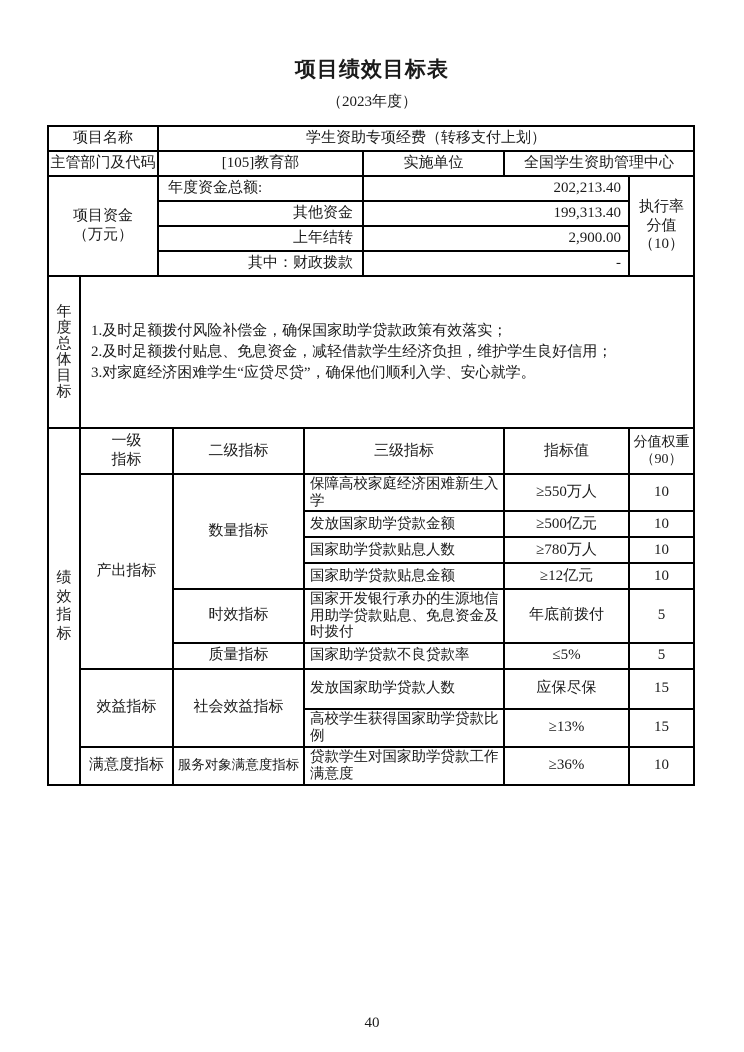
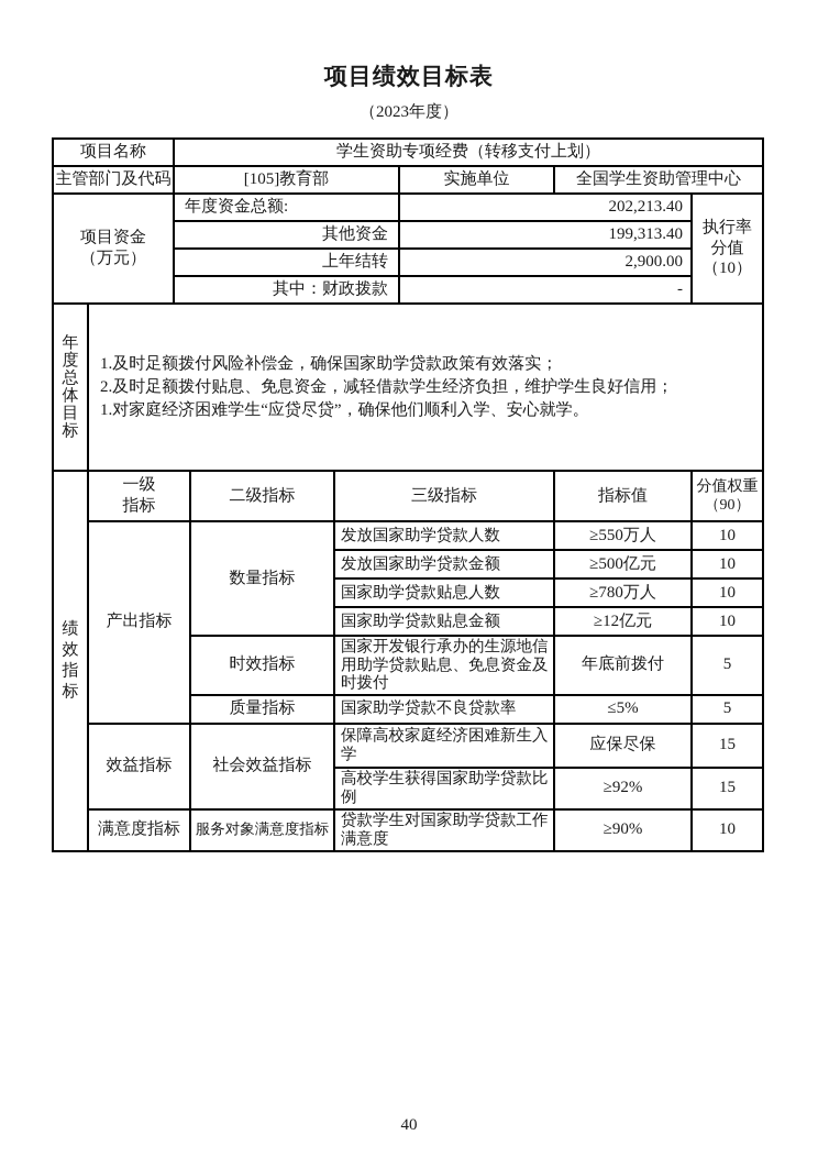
  项目绩效目标表
  （2023年度）
  项目名称	学生资助专项经费（转移支付上划）
  主管部门及代码	[105]教育部	实施单位	全国学生资助管理中心
  项目资金 （万元）	年度资金总额:	202,213.40	执行率 分值 （10）
  其他资金	199,313.40
  上年结转	2,900.00
  其中：财政拨款	-
- 年度总体目标	1.及时足额拨付风险补偿金，确保国家助学贷款政策有效落实； 2.及时足额拨付贴息、免息资金，减轻借款学生经济负担，维护学生良好信用； 3.对家庭经济困难学生“应贷尽贷”，确保他们顺利入学、安心就学。
+ 年度总体目标	1.及时足额拨付风险补偿金，确保国家助学贷款政策有效落实； 2.及时足额拨付贴息、免息资金，减轻借款学生经济负担，维护学生良好信用； 1.对家庭经济困难学生“应贷尽贷”，确保他们顺利入学、安心就学。
  绩效 指标	一级 指标	二级指标	三级指标	指标值	分值权重 （90）
- 产出指标	数量指标	保障高校家庭经济困难新生入学	≥550万人	10
+ 产出指标	数量指标	发放国家助学贷款人数	≥550万人	10
  发放国家助学贷款金额	≥500亿元	10
  国家助学贷款贴息人数	≥780万人	10
  国家助学贷款贴息金额	≥12亿元	10
  时效指标	国家开发银行承办的生源地信用助学贷款贴息、免息资金及时拨付	年底前拨付	5
  质量指标	国家助学贷款不良贷款率	≤5%	5
- 效益指标	社会效益指标	发放国家助学贷款人数	应保尽保	15
+ 效益指标	社会效益指标	保障高校家庭经济困难新生入学	应保尽保	15
- 高校学生获得国家助学贷款比例	≥13%	15
+ 高校学生获得国家助学贷款比例	≥92%	15
- 满意度指标	服务对象满意度指标	贷款学生对国家助学贷款工作满意度	≥36%	10
+ 满意度指标	服务对象满意度指标	贷款学生对国家助学贷款工作满意度	≥90%	10
  40
